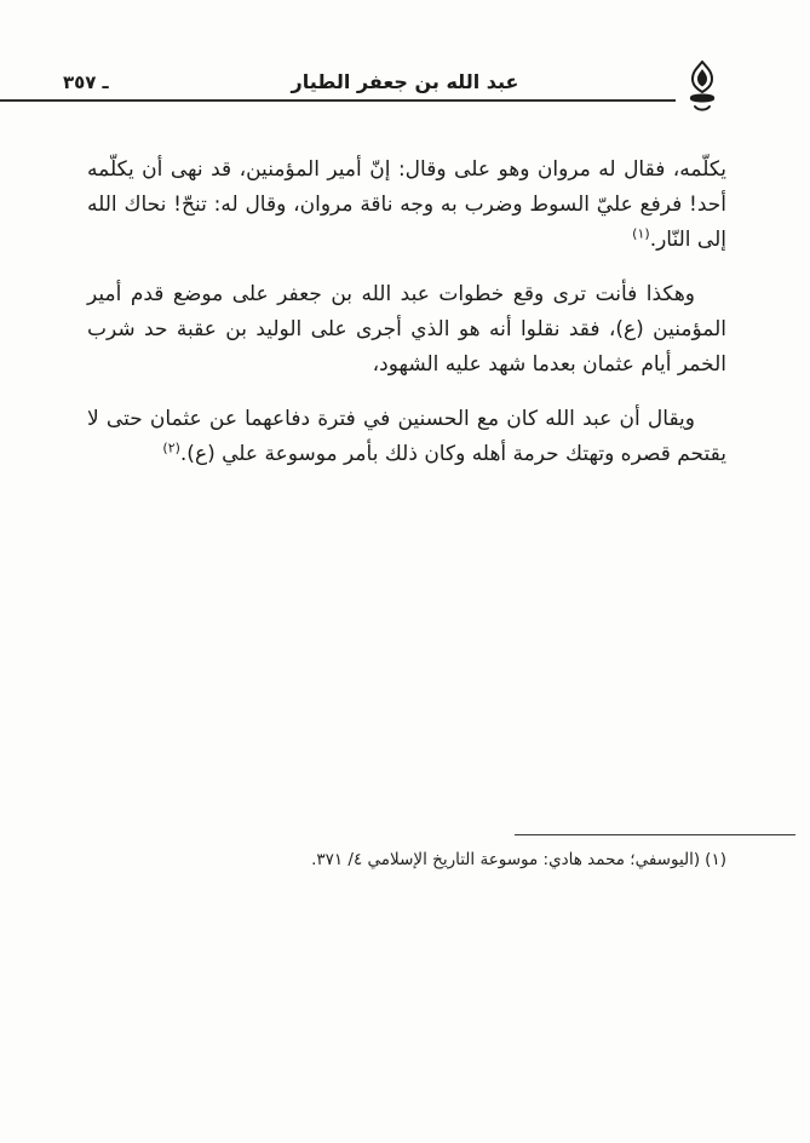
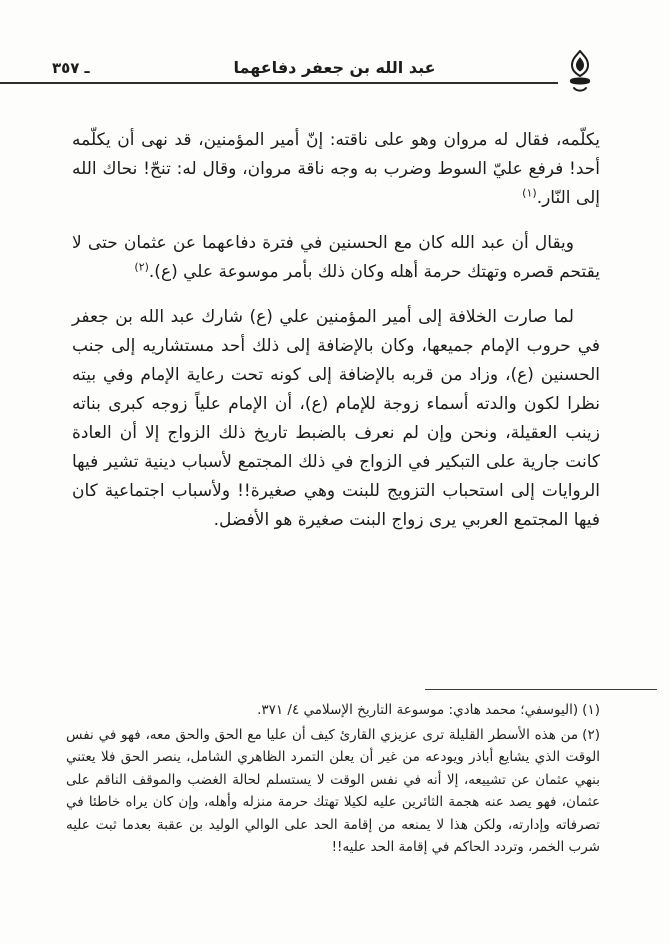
  ٣٥٧
  ـ
- عبد الله بن جعفر الطيار
+ عبد الله بن جعفر دفاعهما
- يكلّمه، فقال له مروان وهو على وقال: إنّ أمير المؤمنين، قد نهى أن يكلّمه أحد! فرفع عليّ السوط وضرب به وجه ناقة مروان، وقال له: تنحّ! نحاك الله إلى النّار.(١)
+ يكلّمه، فقال له مروان وهو على ناقته: إنّ أمير المؤمنين، قد نهى أن يكلّمه أحد! فرفع عليّ السوط وضرب به وجه ناقة مروان، وقال له: تنحّ! نحاك الله إلى النّار.(١)
- وهكذا فأنت ترى وقع خطوات عبد الله بن جعفر على موضع قدم أمير المؤمنين (ع)، فقد نقلوا أنه هو الذي أجرى على الوليد بن عقبة حد شرب الخمر أيام عثمان بعدما شهد عليه الشهود،
  ويقال أن عبد الله كان مع الحسنين في فترة دفاعهما عن عثمان حتى لا يقتحم قصره وتهتك حرمة أهله وكان ذلك بأمر موسوعة علي (ع).(٢)
+ لما صارت الخلافة إلى أمير المؤمنين علي (ع) شارك عبد الله بن جعفر في حروب الإمام جميعها، وكان بالإضافة إلى ذلك أحد مستشاريه إلى جنب الحسنين (ع)، وزاد من قربه بالإضافة إلى كونه تحت رعاية الإمام وفي بيته نظرا لكون والدته أسماء زوجة للإمام (ع)، أن الإمام علياً زوجه كبرى بناته زينب العقيلة، ونحن وإن لم نعرف بالضبط تاريخ ذلك الزواج إلا أن العادة كانت جارية على التبكير في الزواج في ذلك المجتمع لأسباب دينية تشير فيها الروايات إلى استحباب التزويج للبنت وهي صغيرة!! ولأسباب اجتماعية كان فيها المجتمع العربي يرى زواج البنت صغيرة هو الأفضل.
  (١)(اليوسفي؛ محمد هادي: موسوعة التاريخ الإسلامي ٤/ ٣٧١.
+ (٢)من هذه الأسطر القليلة ترى عزيزي القارئ كيف أن عليا مع الحق والحق معه، فهو في نفس الوقت الذي يشايع أباذر ويودعه من غير أن يعلن التمرد الظاهري الشامل، ينصر الحق فلا يعتني بنهي عثمان عن تشييعه، إلا أنه في نفس الوقت لا يستسلم لحالة الغضب والموقف الناقم على عثمان، فهو يصد عنه هجمة الثائرين عليه لكيلا تهتك حرمة منزله وأهله، وإن كان يراه خاطئا في تصرفاته وإدارته، ولكن هذا لا يمنعه من إقامة الحد على الوالي الوليد بن عقبة بعدما ثبت عليه شرب الخمر، وتردد الحاكم في إقامة الحد عليه!!
